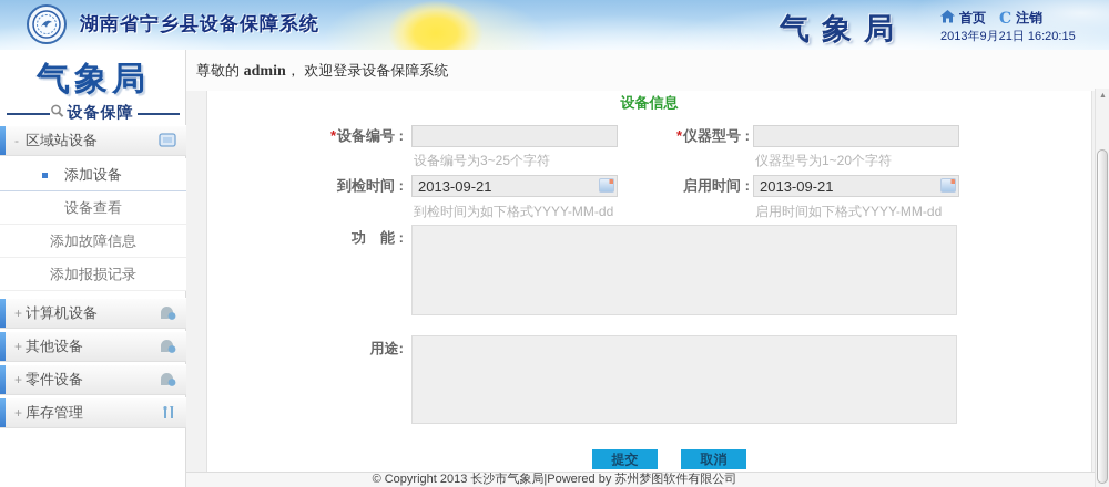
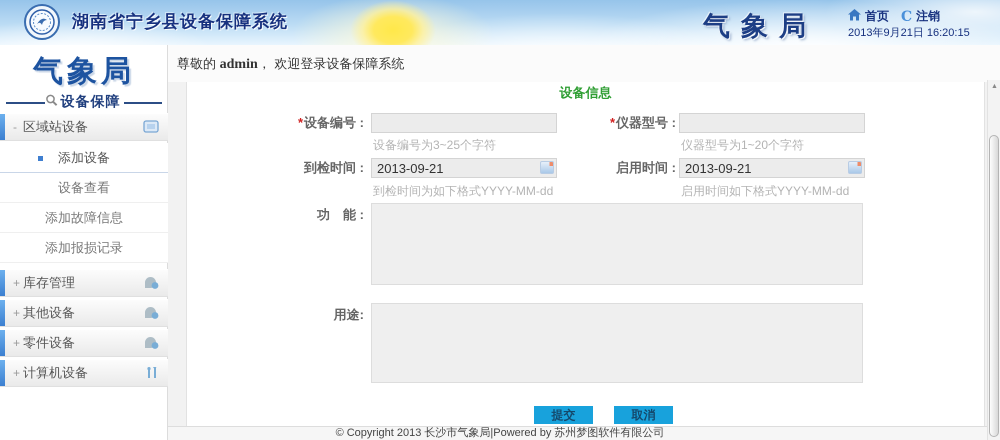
  湖南省宁乡县设备保障系统
  气象局
  首页
  C
  注销
  2013年9月21日 16:20:15
  气象局
  设备保障
  -
  区域站设备
  添加设备
  设备查看
  添加故障信息
  添加报损记录
  +
- 计算机设备
+ 库存管理
  +
  其他设备
  +
  零件设备
  +
- 库存管理
+ 计算机设备
  尊敬的 admin， 欢迎登录设备保障系统
  设备信息
  *设备编号 :
  设备编号为3~25个字符
  *仪器型号 :
  仪器型号为1~20个字符
  到检时间 :
  2013-09-21
  到检时间为如下格式YYYY-MM-dd
  启用时间 :
  2013-09-21
  启用时间如下格式YYYY-MM-dd
  功 能 :
  用途:
  提交
  取消
  © Copyright 2013 长沙市气象局|Powered by 苏州梦图软件有限公司
